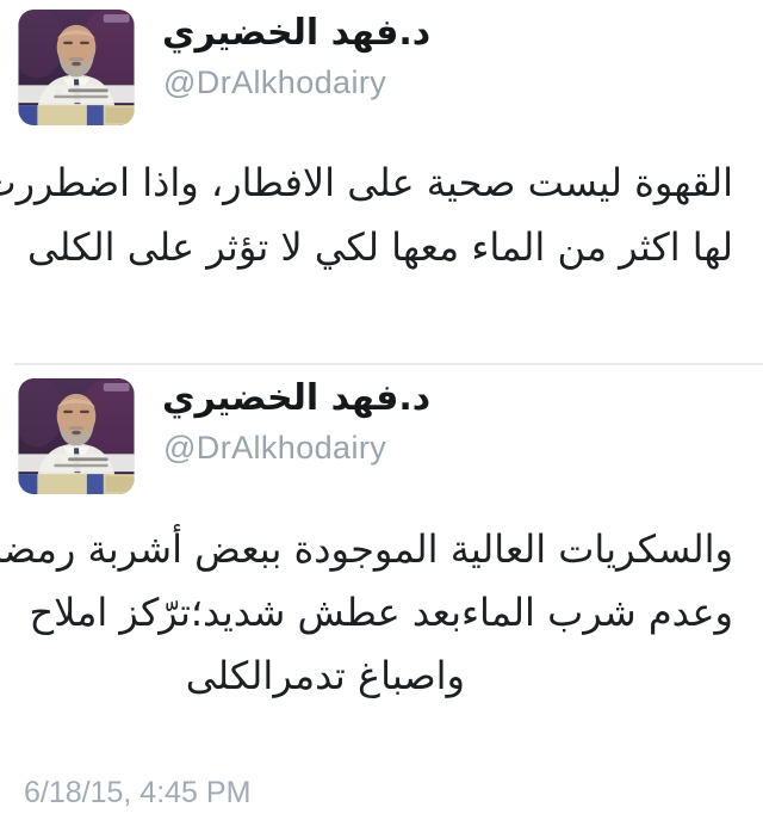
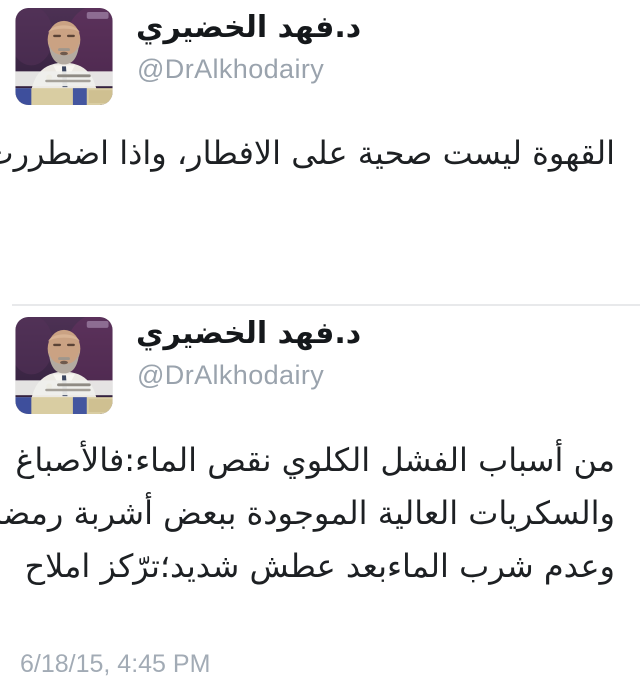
  د.فهد الخضيري
  @DrAlkhodairy
  القهوة ليست صحية على الافطار، واذا اضطرر
- لها اكثر من الماء معها لكي لا تؤثر على الكلى
  د.فهد الخضيري
  @DrAlkhodairy
+ من أسباب الفشل الكلوي نقص الماء:فالأصباغ
  والسكريات العالية الموجودة ببعض أشربة رمض
  وعدم شرب الماءبعد عطش شديد؛ترّكز املاح
- واصباغ تدمرالكلى
  6/18/15, 4:45 PM
